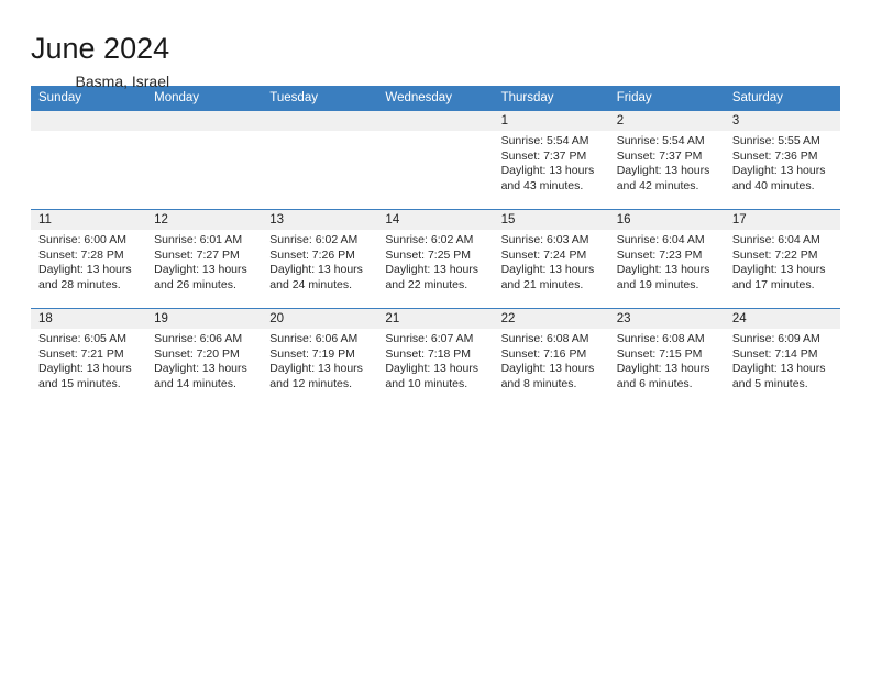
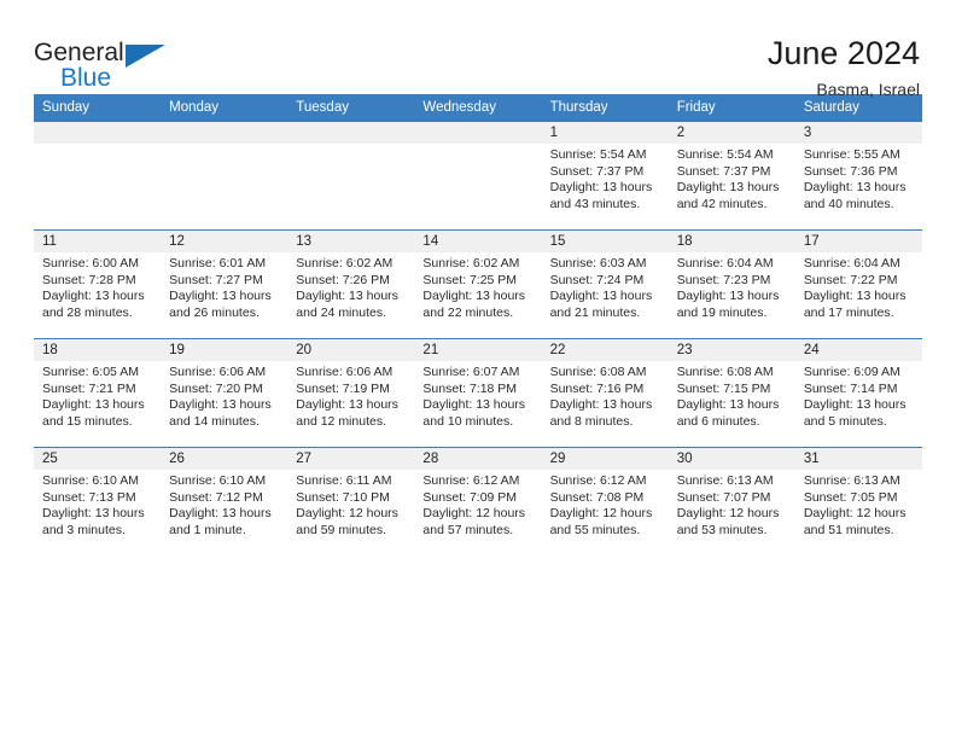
+ General
+ Blue
  June 2024
  Basma, Israel
  Sunday	Monday	Tuesday	Wednesday	Thursday	Friday	Saturday
  				1Sunrise: 5:54 AMSunset: 7:37 PMDaylight: 13 hours and 43 minutes.	2Sunrise: 5:54 AMSunset: 7:37 PMDaylight: 13 hours and 42 minutes.	3Sunrise: 5:55 AMSunset: 7:36 PMDaylight: 13 hours and 40 minutes.
- 11Sunrise: 6:00 AMSunset: 7:28 PMDaylight: 13 hours and 28 minutes.	12Sunrise: 6:01 AMSunset: 7:27 PMDaylight: 13 hours and 26 minutes.	13Sunrise: 6:02 AMSunset: 7:26 PMDaylight: 13 hours and 24 minutes.	14Sunrise: 6:02 AMSunset: 7:25 PMDaylight: 13 hours and 22 minutes.	15Sunrise: 6:03 AMSunset: 7:24 PMDaylight: 13 hours and 21 minutes.	16Sunrise: 6:04 AMSunset: 7:23 PMDaylight: 13 hours and 19 minutes.	17Sunrise: 6:04 AMSunset: 7:22 PMDaylight: 13 hours and 17 minutes.
+ 11Sunrise: 6:00 AMSunset: 7:28 PMDaylight: 13 hours and 28 minutes.	12Sunrise: 6:01 AMSunset: 7:27 PMDaylight: 13 hours and 26 minutes.	13Sunrise: 6:02 AMSunset: 7:26 PMDaylight: 13 hours and 24 minutes.	14Sunrise: 6:02 AMSunset: 7:25 PMDaylight: 13 hours and 22 minutes.	15Sunrise: 6:03 AMSunset: 7:24 PMDaylight: 13 hours and 21 minutes.	18Sunrise: 6:04 AMSunset: 7:23 PMDaylight: 13 hours and 19 minutes.	17Sunrise: 6:04 AMSunset: 7:22 PMDaylight: 13 hours and 17 minutes.
  18Sunrise: 6:05 AMSunset: 7:21 PMDaylight: 13 hours and 15 minutes.	19Sunrise: 6:06 AMSunset: 7:20 PMDaylight: 13 hours and 14 minutes.	20Sunrise: 6:06 AMSunset: 7:19 PMDaylight: 13 hours and 12 minutes.	21Sunrise: 6:07 AMSunset: 7:18 PMDaylight: 13 hours and 10 minutes.	22Sunrise: 6:08 AMSunset: 7:16 PMDaylight: 13 hours and 8 minutes.	23Sunrise: 6:08 AMSunset: 7:15 PMDaylight: 13 hours and 6 minutes.	24Sunrise: 6:09 AMSunset: 7:14 PMDaylight: 13 hours and 5 minutes.
+ 25Sunrise: 6:10 AMSunset: 7:13 PMDaylight: 13 hours and 3 minutes.	26Sunrise: 6:10 AMSunset: 7:12 PMDaylight: 13 hours and 1 minute.	27Sunrise: 6:11 AMSunset: 7:10 PMDaylight: 12 hours and 59 minutes.	28Sunrise: 6:12 AMSunset: 7:09 PMDaylight: 12 hours and 57 minutes.	29Sunrise: 6:12 AMSunset: 7:08 PMDaylight: 12 hours and 55 minutes.	30Sunrise: 6:13 AMSunset: 7:07 PMDaylight: 12 hours and 53 minutes.	31Sunrise: 6:13 AMSunset: 7:05 PMDaylight: 12 hours and 51 minutes.
